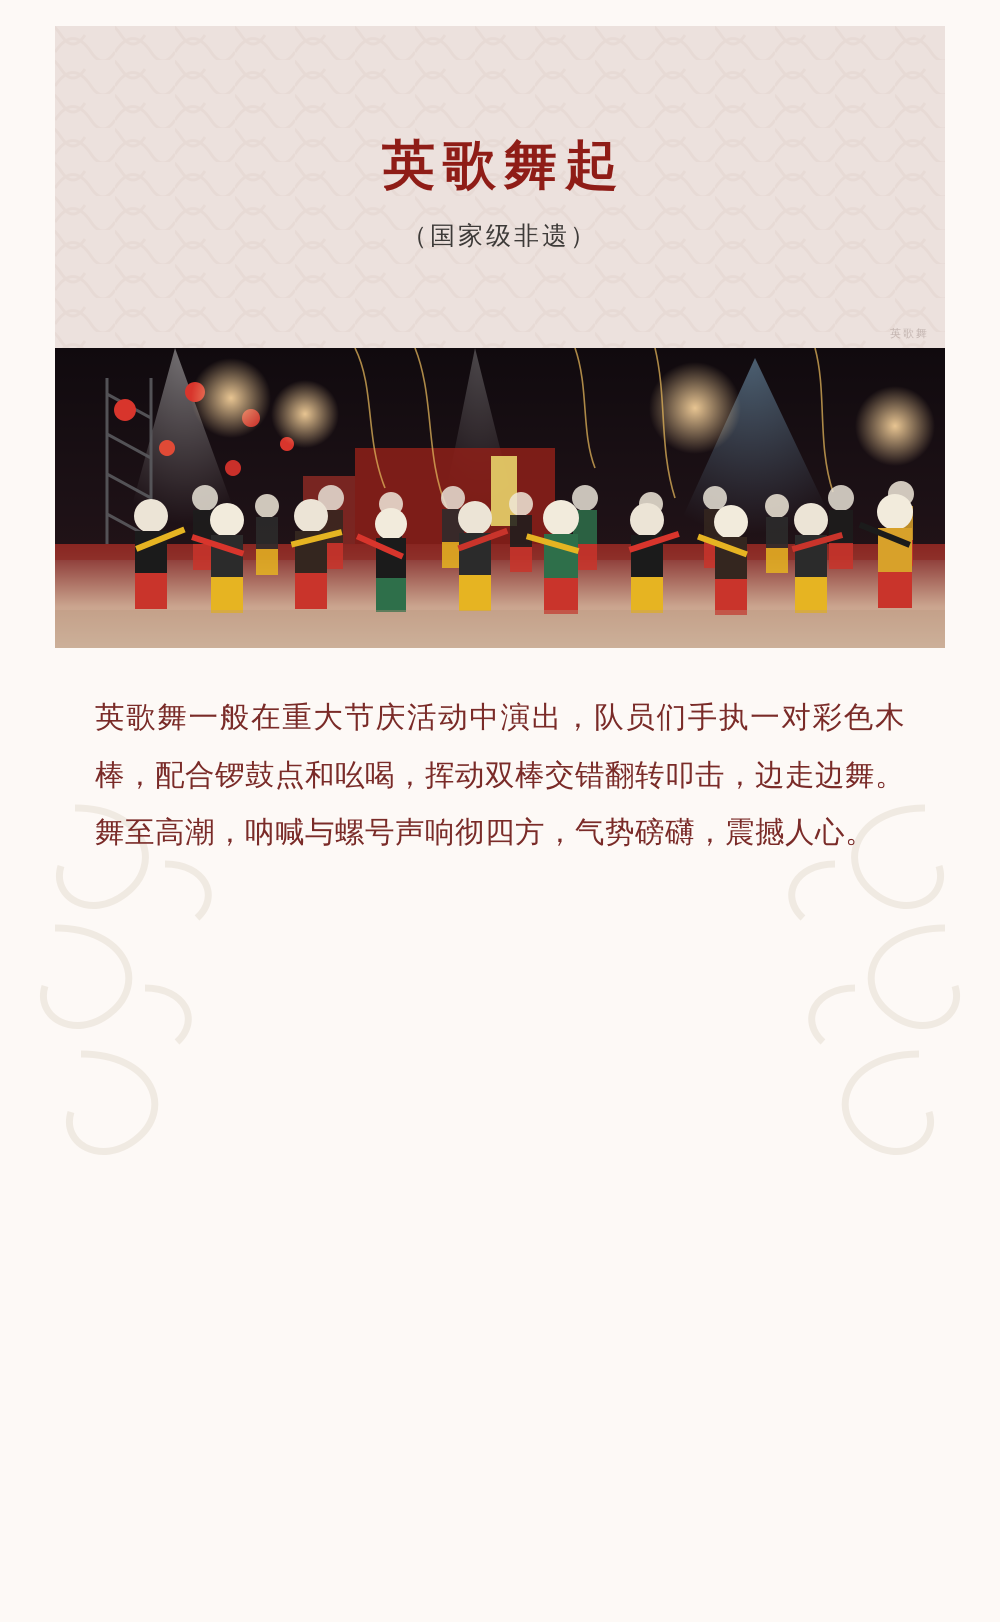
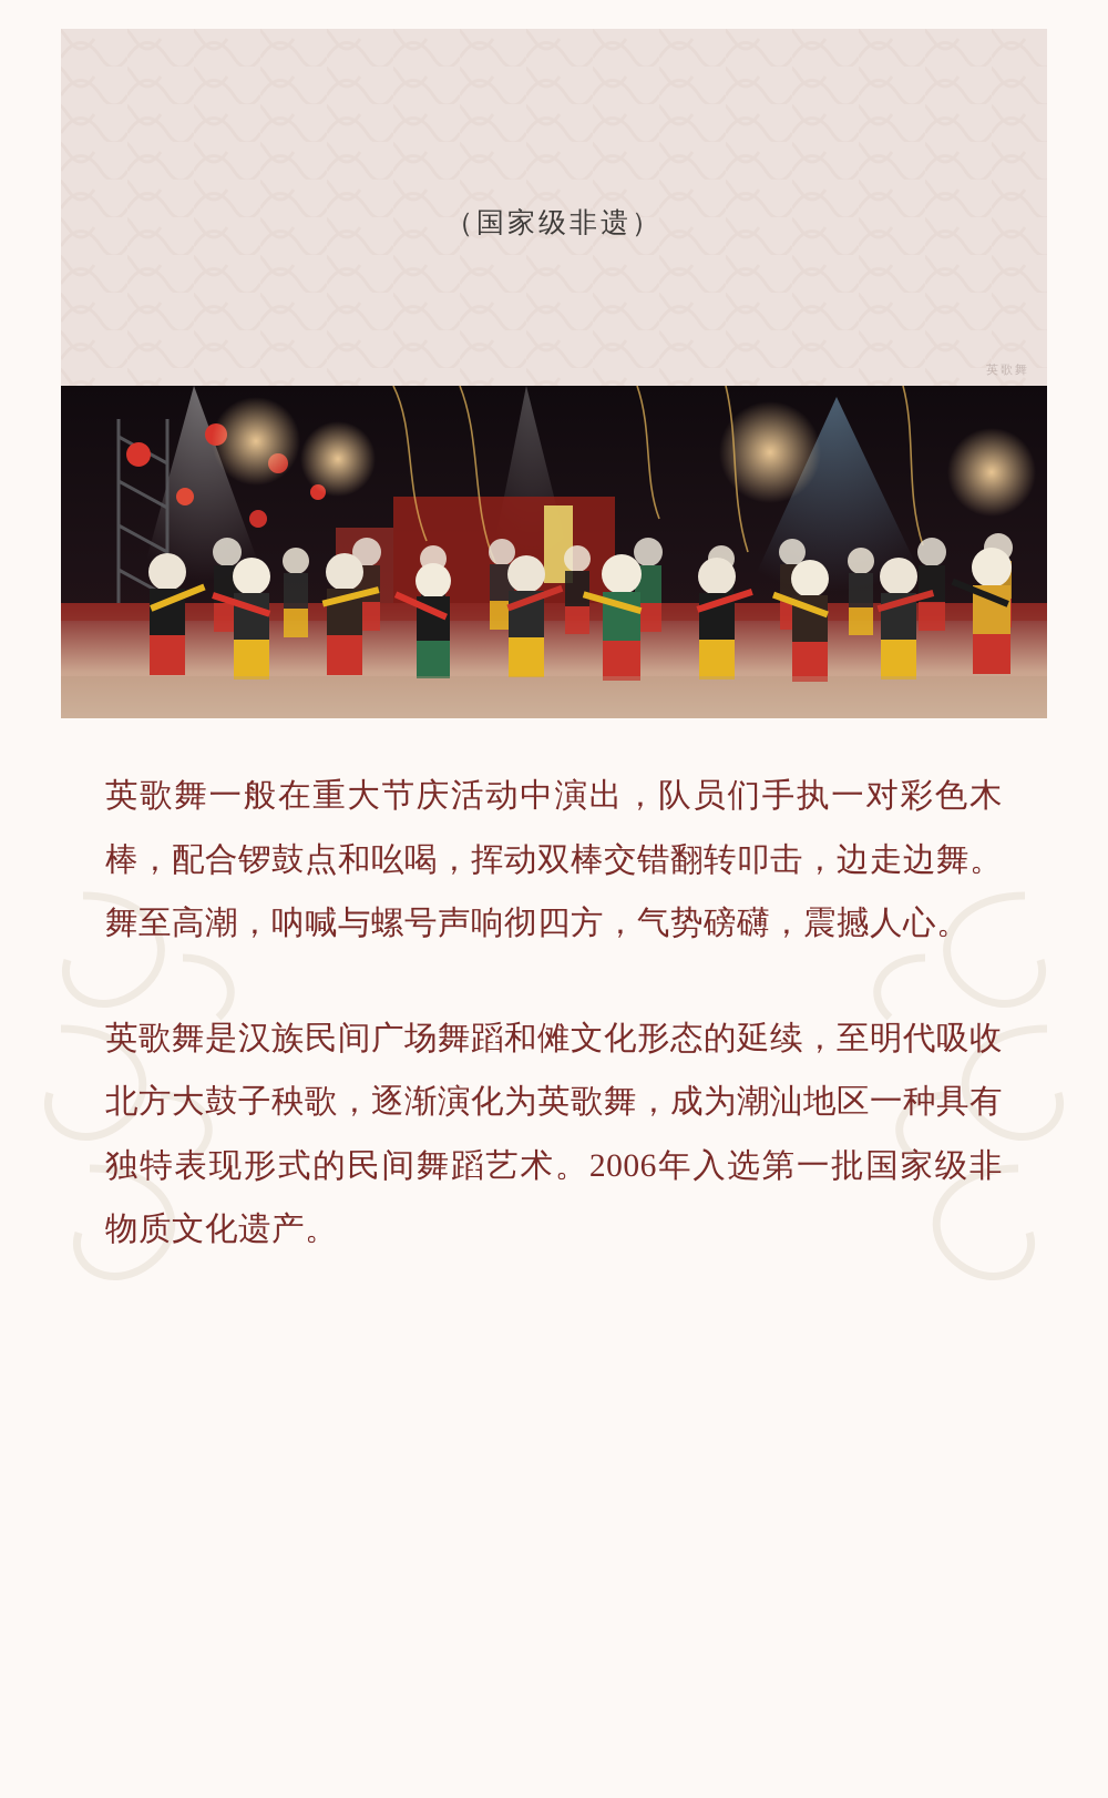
- 英歌舞起
  （国家级非遗）
  英歌舞
  英歌舞一般在重大节庆活动中演出，队员们手执一对彩色木棒，配合锣鼓点和吆喝，挥动双棒交错翻转叩击，边走边舞。舞至高潮，呐喊与螺号声响彻四方，气势磅礴，震撼人心。
+ 英歌舞是汉族民间广场舞蹈和傩文化形态的延续，至明代吸收北方大鼓子秧歌，逐渐演化为英歌舞，成为潮汕地区一种具有独特表现形式的民间舞蹈艺术。2006年入选第一批国家级非物质文化遗产。
